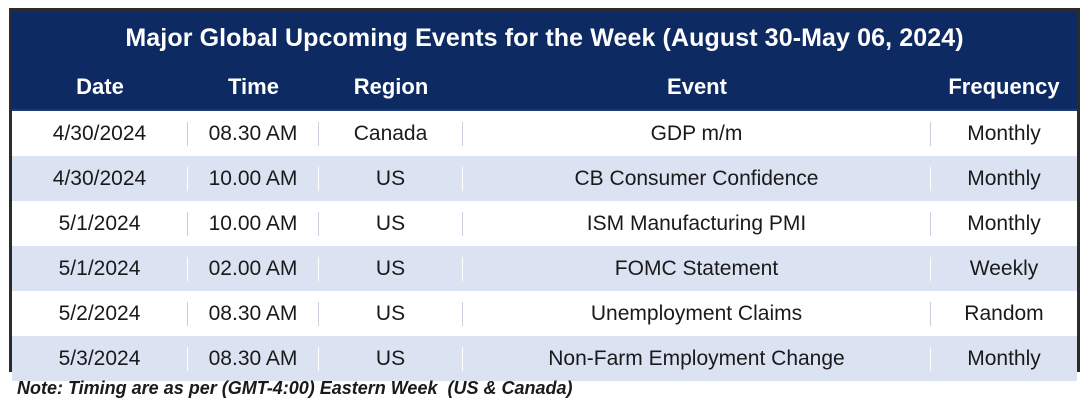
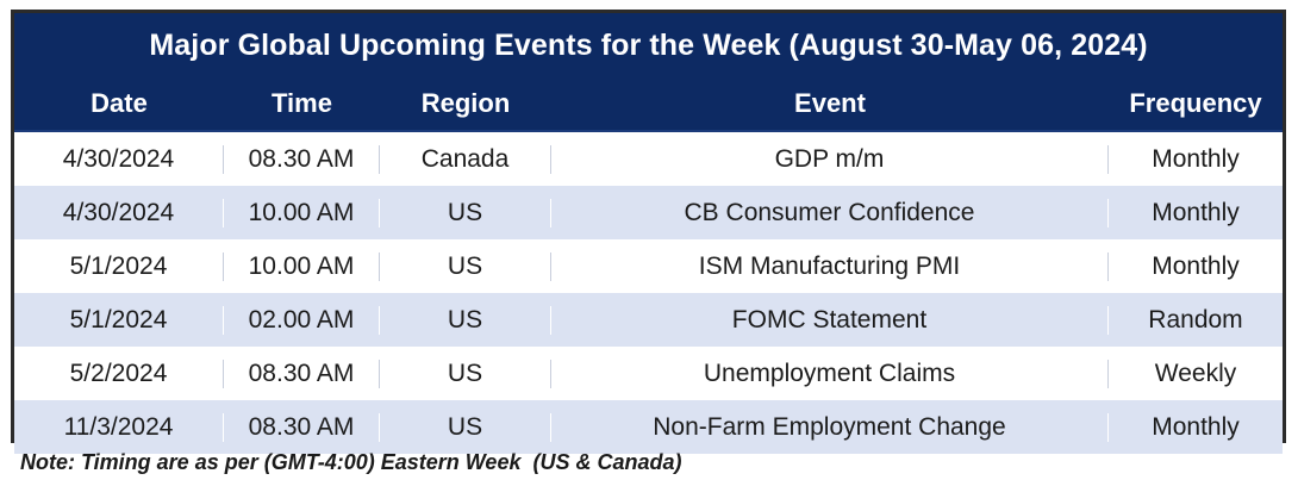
  Major Global Upcoming Events for the Week (August 30-May 06, 2024)
  Date
  Time
  Region
  Event
  Frequency
  4/30/2024
  08.30 AM
  Canada
  GDP m/m
  Monthly
  4/30/2024
  10.00 AM
  US
  CB Consumer Confidence
  Monthly
  5/1/2024
  10.00 AM
  US
  ISM Manufacturing PMI
  Monthly
  5/1/2024
  02.00 AM
  US
  FOMC Statement
- Weekly
+ Random
  5/2/2024
  08.30 AM
  US
  Unemployment Claims
- Random
+ Weekly
- 5/3/2024
+ 11/3/2024
  08.30 AM
  US
  Non-Farm Employment Change
  Monthly
  Note: Timing are as per (GMT-4:00) Eastern Week (US & Canada)
